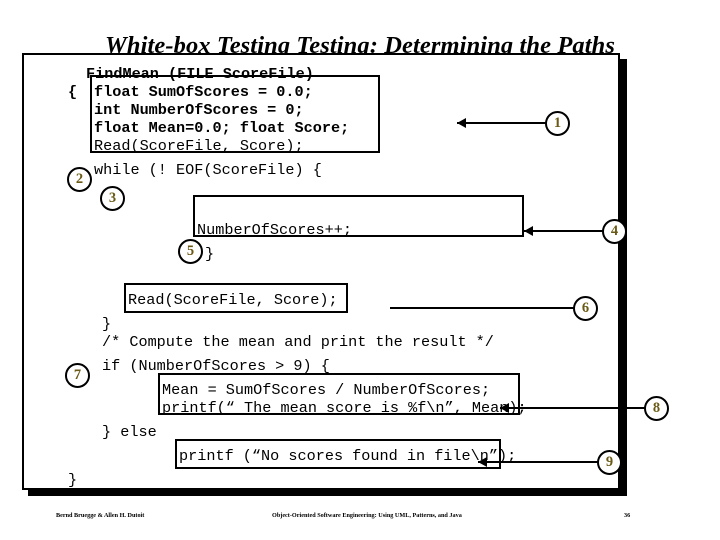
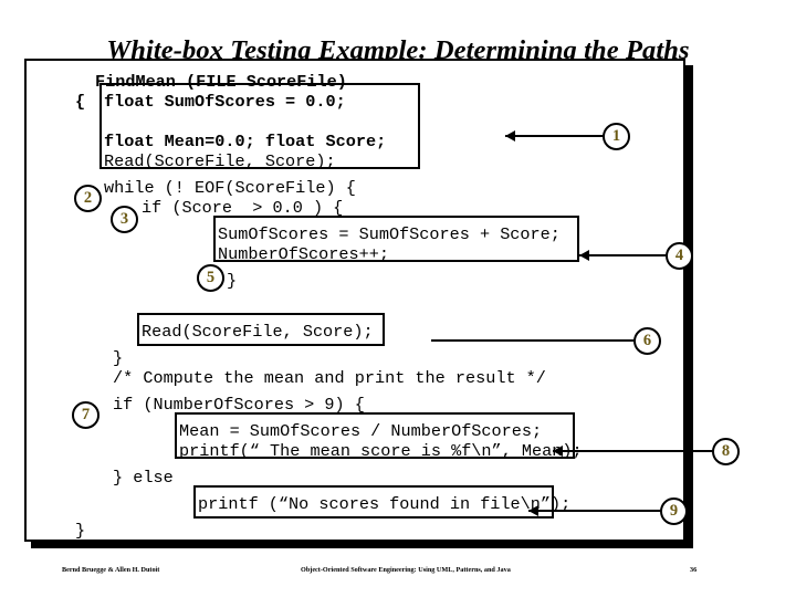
- White-box Testing Testing: Determining the Paths
+ White-box Testing Example: Determining the Paths
  FindMean (FILE ScoreFile)
  {
  float SumOfScores = 0.0;
- int NumberOfScores = 0;
  float Mean=0.0; float Score;
  Read(ScoreFile, Score);
  while (! EOF(ScoreFile) {
+ if (Score > 0.0 ) {
+ SumOfScores = SumOfScores + Score;
  NumberOfScores++;
  }
  Read(ScoreFile, Score);
  }
  /* Compute the mean and print the result */
  if (NumberOfScores > 9) {
  Mean = SumOfScores / NumberOfScores;
  printf(“ The mean score is %f\n”, Mea
  } else
  printf (“No scores found in file\n”);
  }
  1
  2
  3
  4
  5
  6
  7
  8
  9
